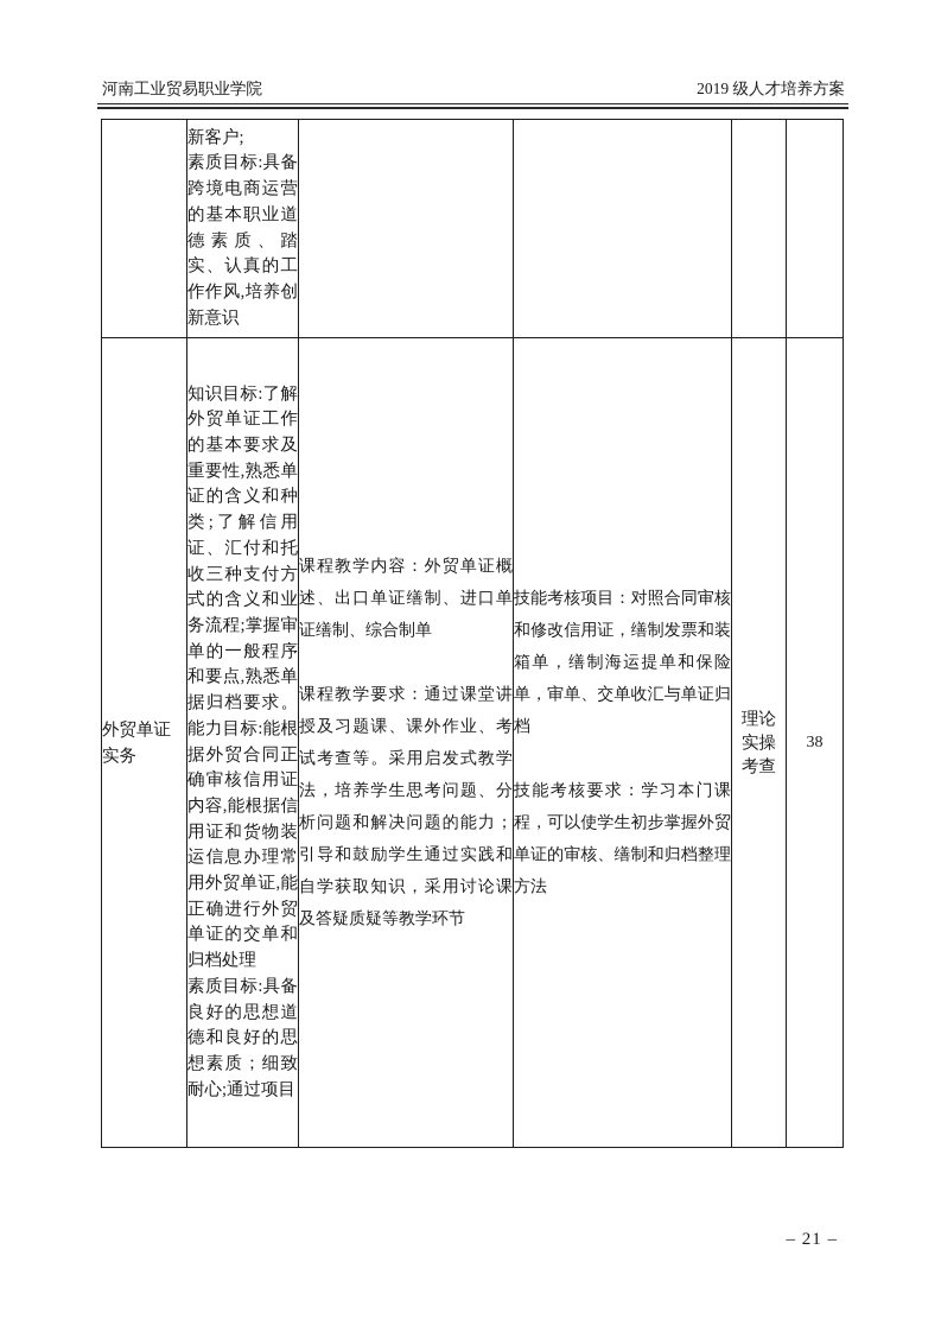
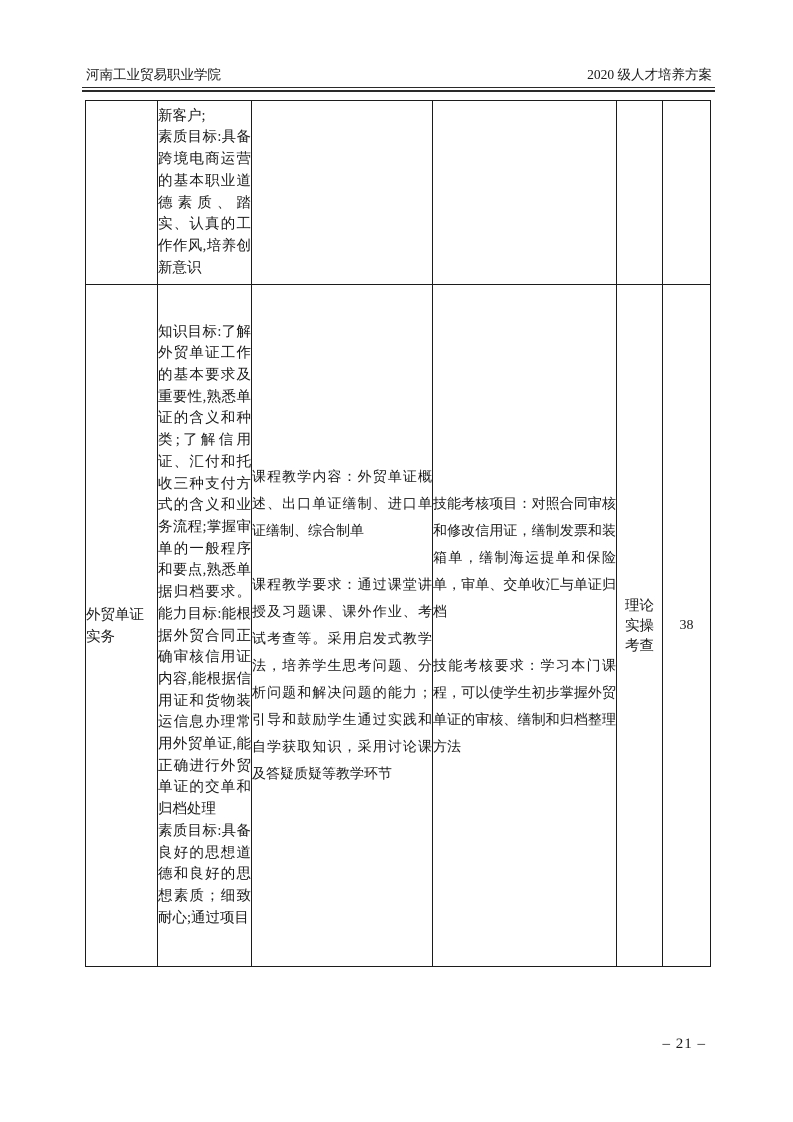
  河南工业贸易职业学院
- 2019 级人才培养方案
+ 2020 级人才培养方案
  	新客户; 素质目标:具备跨境电商运营的基本职业道德素质、踏实、认真的工作作风,培养创新意识
  外贸单证实务	知识目标:了解外贸单证工作的基本要求及重要性,熟悉单证的含义和种类;了解信用证、汇付和托收三种支付方式的含义和业务流程;掌握审单的一般程序和要点,熟悉单据归档要求。能力目标:能根据外贸合同正确审核信用证内容,能根据信用证和货物装运信息办理常用外贸单证,能正确进行外贸单证的交单和归档处理 素质目标:具备良好的思想道德和良好的思想素质；细致耐心;通过项目	课程教学内容：外贸单证概述、出口单证缮制、进口单证缮制、综合制单 课程教学要求：通过课堂讲授及习题课、课外作业、考试考查等。采用启发式教学法，培养学生思考问题、分析问题和解决问题的能力；引导和鼓励学生通过实践和自学获取知识，采用讨论课及答疑质疑等教学环节	技能考核项目：对照合同审核和修改信用证，缮制发票和装箱单，缮制海运提单和保险单，审单、交单收汇与单证归档 技能考核要求：学习本门课程，可以使学生初步掌握外贸单证的审核、缮制和归档整理方法	理论 实操 考查	38
  – 21 –
